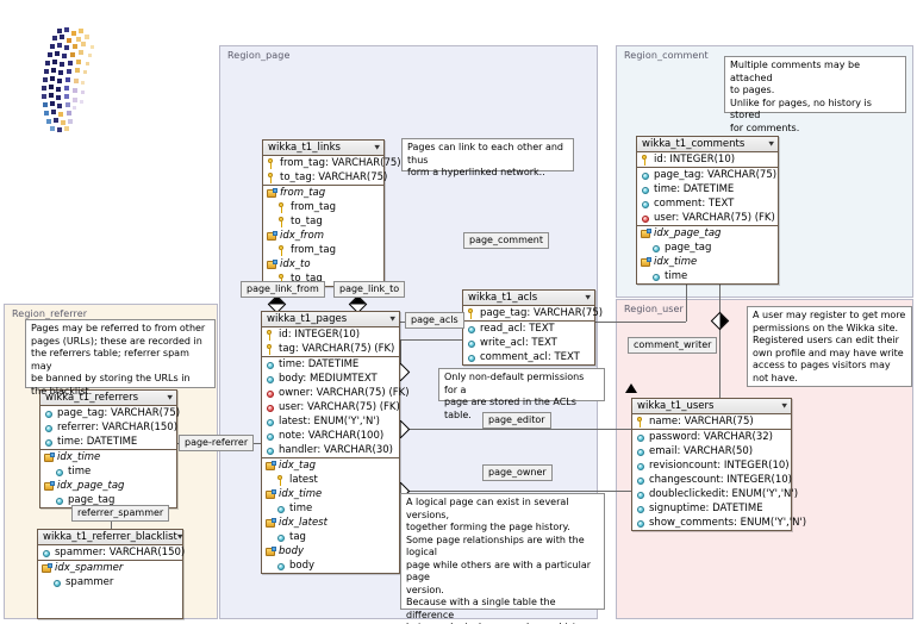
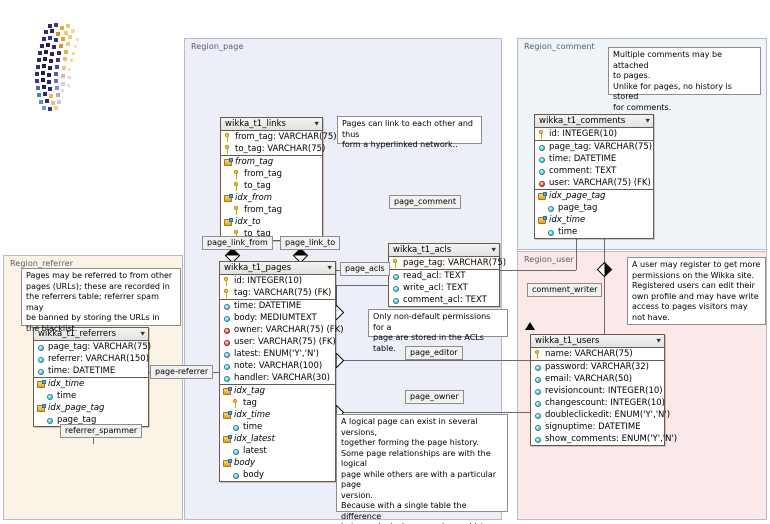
  Region_page
  Region_comment
  Region_user
  Region_referrer
  page_link_from
  page_link_to
  page_comment
  page_acls
  page-referrer
  referrer_spammer
  comment_writer
  page_editor
  page_owner
  Pages can link to each other and thus
  form a hyperlinked network..
  Only non-default permissions for a
  page are stored in the ACLs table.
  Multiple comments may be attached
  to pages.
  Unlike for pages, no history is stored
  for comments.
  A user may register to get more
  permissions on the Wikka site.
  Registered users can edit their
  own profile and may have write
  access to pages visitors may
  not have.
  Pages may be referred to from other
  pages (URLs); these are recorded in
  the referrers table; referrer spam may
  be banned by storing the URLs in
  the blacklist.
  A logical page can exist in several versions,
  together forming the page history.
  Some page relationships are with the logical
  page while others are with a particular page
  version.
  Because with a single table the difference
  wikka_t1_links
  from_tag: VARCHAR(75)
  to_tag: VARCHAR(75)
  from_tag
  from_tag
  to_tag
  idx_from
  from_tag
  idx_to
  to_tag
  wikka_t1_pages
  id: INTEGER(10)
  tag: VARCHAR(75) (FK)
  time: DATETIME
  body: MEDIUMTEXT
  owner: VARCHAR(75) (FK)
  user: VARCHAR(75) (FK)
  latest: ENUM('Y','N')
  note: VARCHAR(100)
  handler: VARCHAR(30)
  idx_tag
- latest
+ tag
  idx_time
  time
  idx_latest
- tag
+ latest
  body
  body
  wikka_t1_acls
  page_tag: VARCHAR(75)
  read_acl: TEXT
  write_acl: TEXT
  comment_acl: TEXT
  wikka_t1_comments
  id: INTEGER(10)
  page_tag: VARCHAR(75)
  time: DATETIME
  comment: TEXT
  user: VARCHAR(75) (FK)
  idx_page_tag
  page_tag
  idx_time
  time
  wikka_t1_users
  name: VARCHAR(75)
  password: VARCHAR(32)
  email: VARCHAR(50)
  revisioncount: INTEGER(10)
  changescount: INTEGER(10)
  doubleclickedit: ENUM('Y','N')
  signuptime: DATETIME
  show_comments: ENUM('Y','N')
  wikka_t1_referrers
  page_tag: VARCHAR(75)
  referrer: VARCHAR(150)
  time: DATETIME
  idx_time
  time
  idx_page_tag
  page_tag
- wikka_t1_referrer_blacklist
- spammer: VARCHAR(150)
- idx_spammer
- spammer
